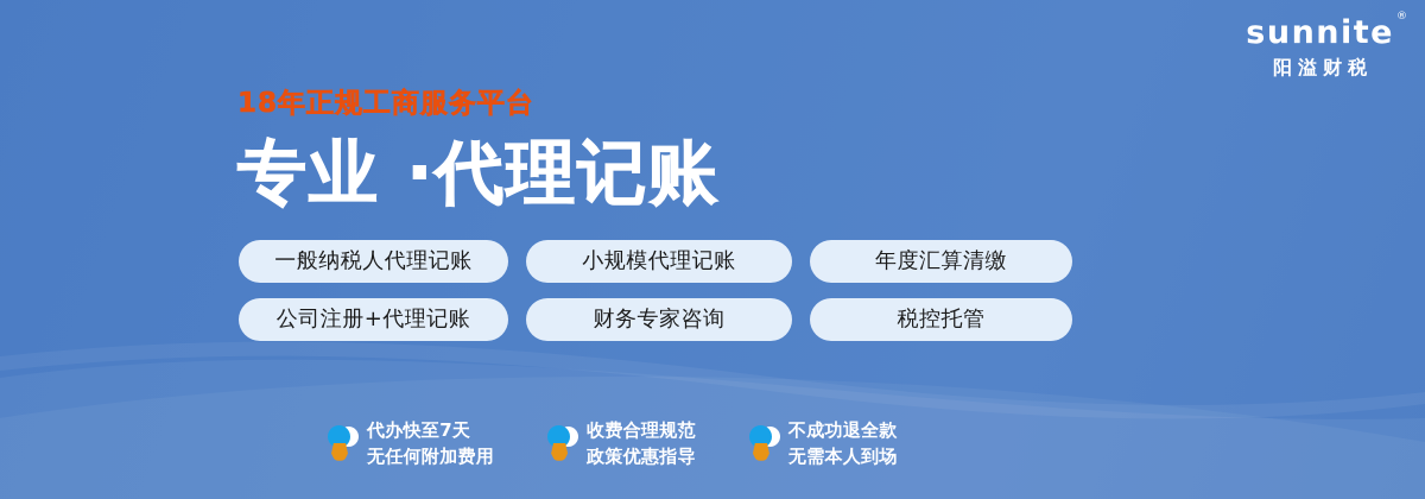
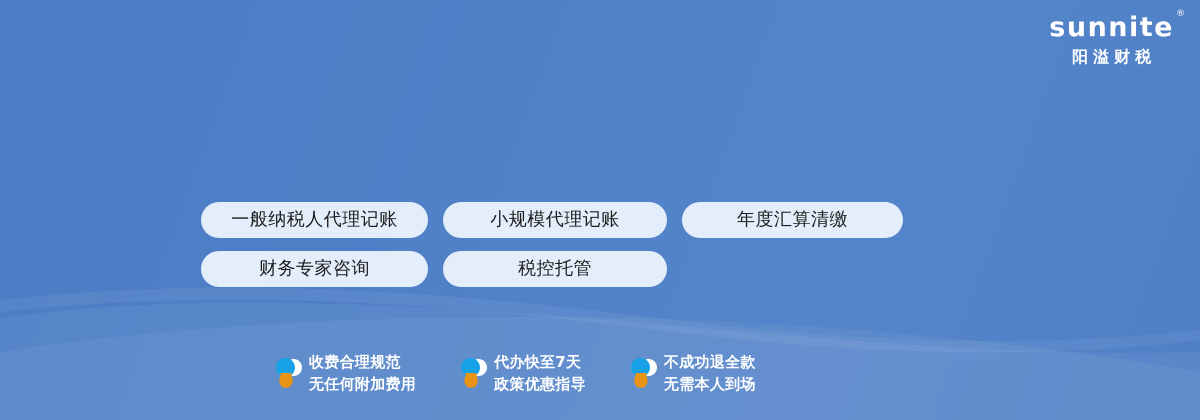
  sunnite
  ®
  阳溢财税
- 18年正规工商服务平台
- 专业 ·代理记账
  一般纳税人代理记账
  小规模代理记账
  年度汇算清缴
- 公司注册+代理记账
  财务专家咨询
  税控托管
- 代办快至7天
+ 收费合理规范
  无任何附加费用
- 收费合理规范
+ 代办快至7天
  政策优惠指导
  不成功退全款
  无需本人到场
